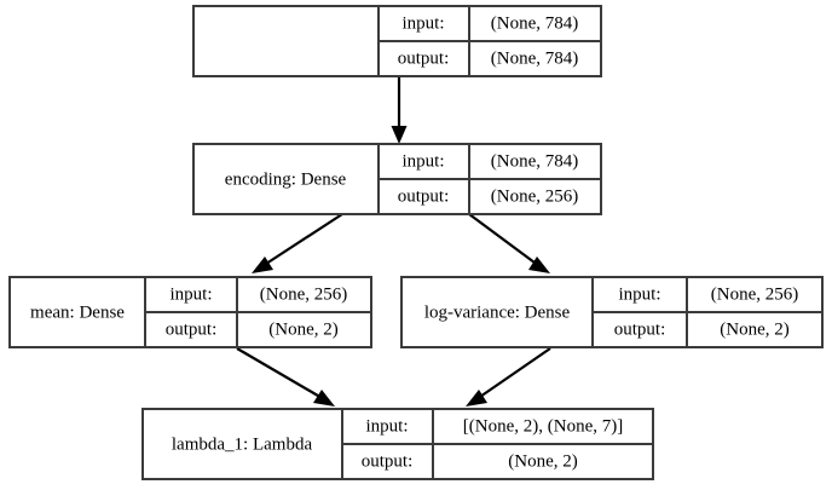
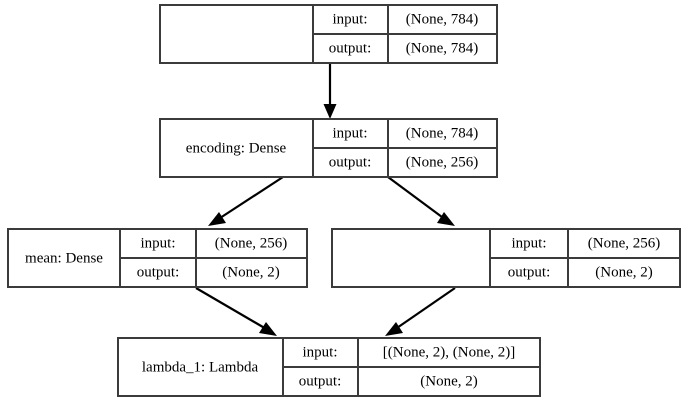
  input:
  (None, 784)
  output:
  (None, 784)
  encoding: Dense
  input:
  (None, 784)
  output:
  (None, 256)
  mean: Dense
  input:
  (None, 256)
  output:
  (None, 2)
- log-variance: Dense
  input:
  (None, 256)
  output:
  (None, 2)
  lambda_1: Lambda
  input:
- [(None, 2), (None, 7)]
+ [(None, 2), (None, 2)]
  output:
  (None, 2)
